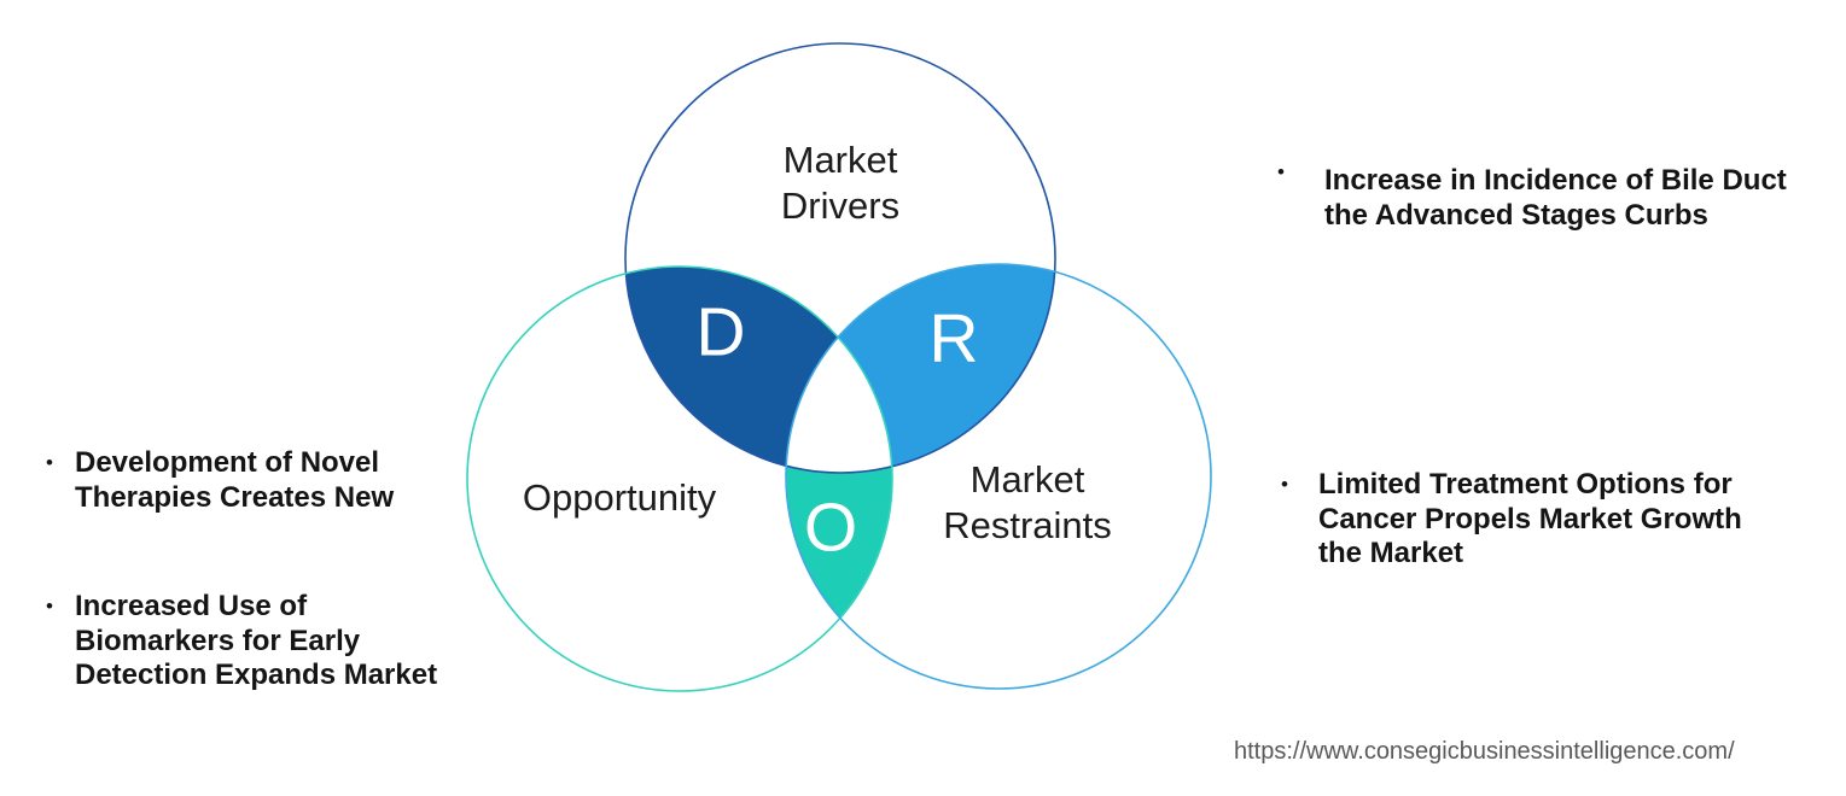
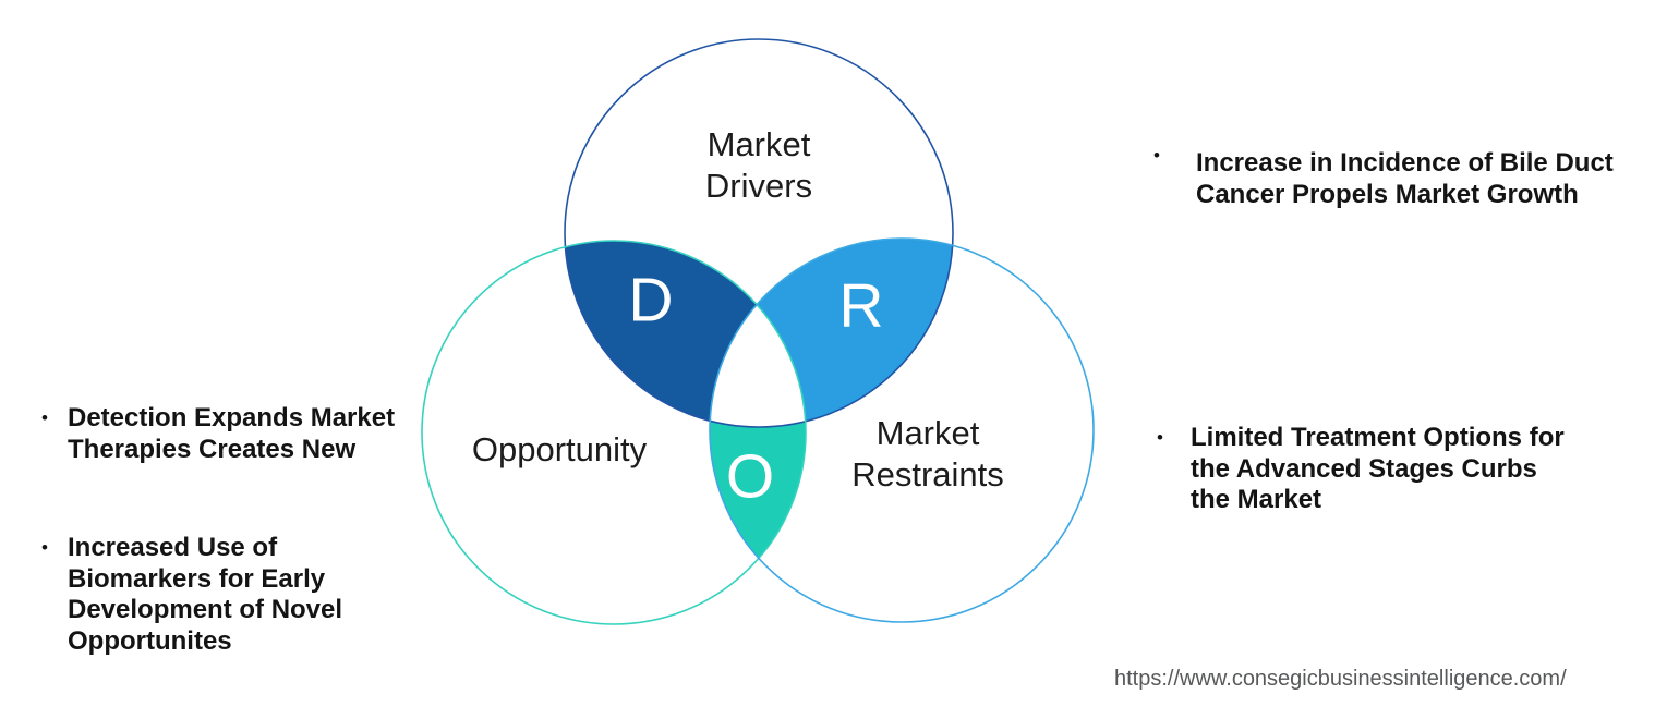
  Market
  Drivers
  Opportunity
  Market
  Restraints
  D
  R
  O
  •
- Development of Novel
+ Detection Expands Market
  Therapies Creates New
  •
  Increased Use of
  Biomarkers for Early
- Detection Expands Market
+ Development of Novel
+ Opportunites
  •
  Increase in Incidence of Bile Duct
- the Advanced Stages Curbs
+ Cancer Propels Market Growth
  •
  Limited Treatment Options for
- Cancer Propels Market Growth
+ the Advanced Stages Curbs
  the Market
  https://www.consegicbusinessintelligence.com/
